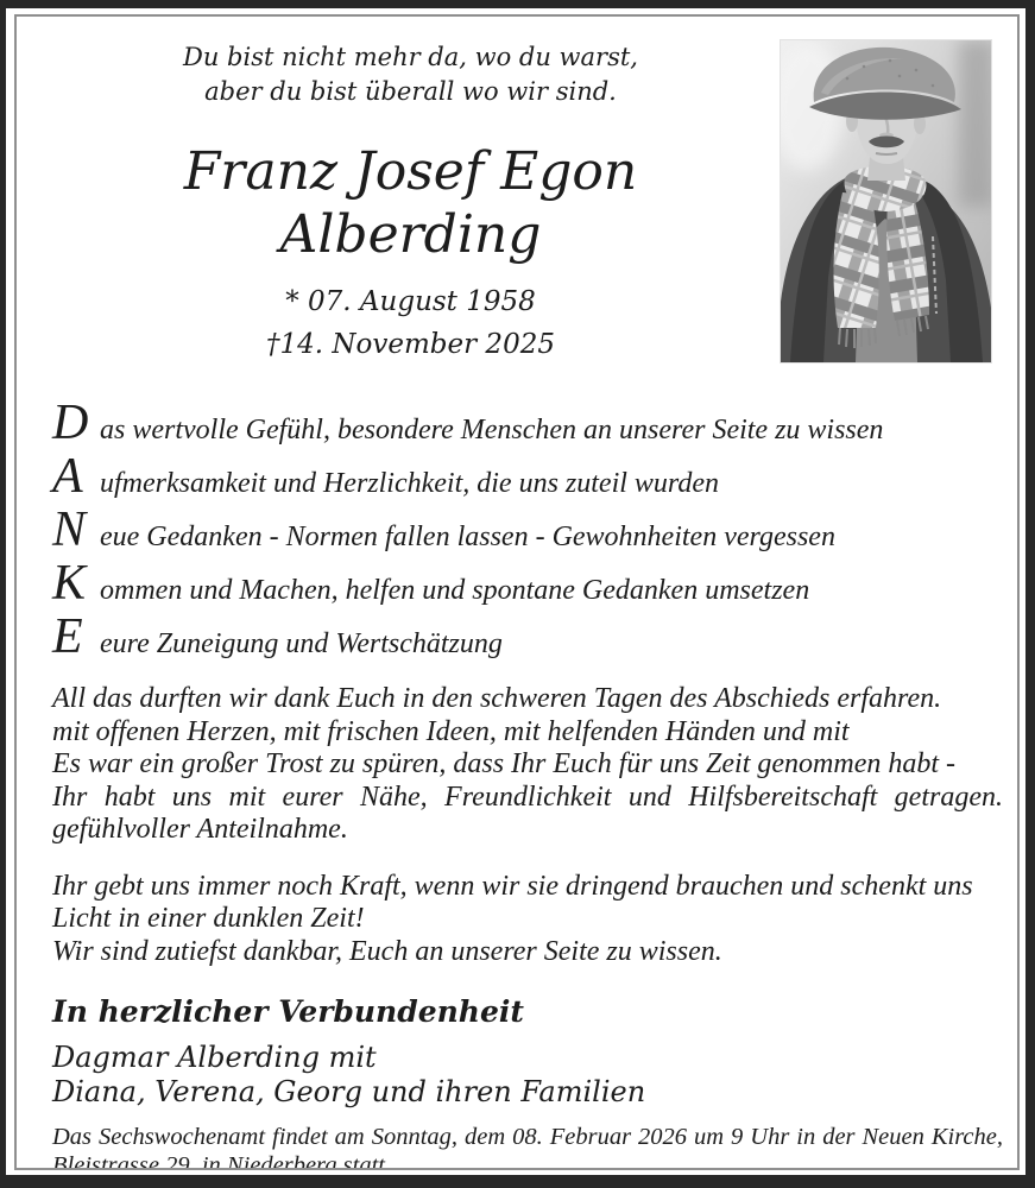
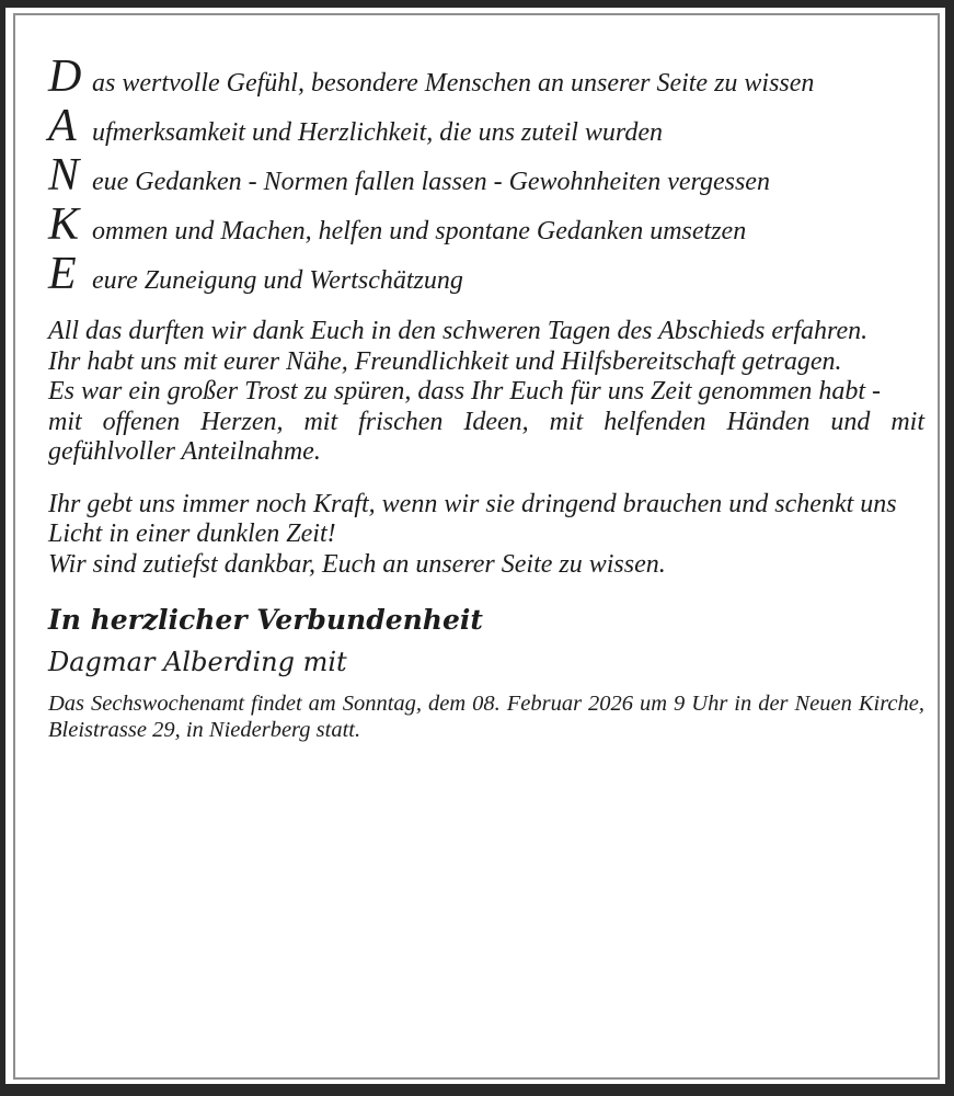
- Du bist nicht mehr da, wo du warst,
- aber du bist überall wo wir sind.
- Franz Josef Egon
- Alberding
- * 07. August 1958
- †14. November 2025
  D
  as wertvolle Gefühl, besondere Menschen an unserer Seite zu wissen
  A
  ufmerksamkeit und Herzlichkeit, die uns zuteil wurden
  N
  eue Gedanken - Normen fallen lassen - Gewohnheiten vergessen
  K
  ommen und Machen, helfen und spontane Gedanken umsetzen
  E
  eure Zuneigung und Wertschätzung
  All das durften wir dank Euch in den schweren Tagen des Abschieds erfahren.
- mit offenen Herzen, mit frischen Ideen, mit helfenden Händen und mit
+ Ihr habt uns mit eurer Nähe, Freundlichkeit und Hilfsbereitschaft getragen.
  Es war ein großer Trost zu spüren, dass Ihr Euch für uns Zeit genommen habt -
- Ihr habt uns mit eurer Nähe, Freundlichkeit und Hilfsbereitschaft getragen.
+ mit offenen Herzen, mit frischen Ideen, mit helfenden Händen und mit
  gefühlvoller Anteilnahme.
  Ihr gebt uns immer noch Kraft, wenn wir sie dringend brauchen und schenkt uns
  Licht in einer dunklen Zeit!
  Wir sind zutiefst dankbar, Euch an unserer Seite zu wissen.
  In herzlicher Verbundenheit
  Dagmar Alberding mit
- Diana, Verena, Georg und ihren Familien
  Das Sechswochenamt findet am Sonntag, dem 08. Februar 2026 um 9 Uhr in der Neuen Kirche,
  Bleistrasse 29, in Niederberg statt.
